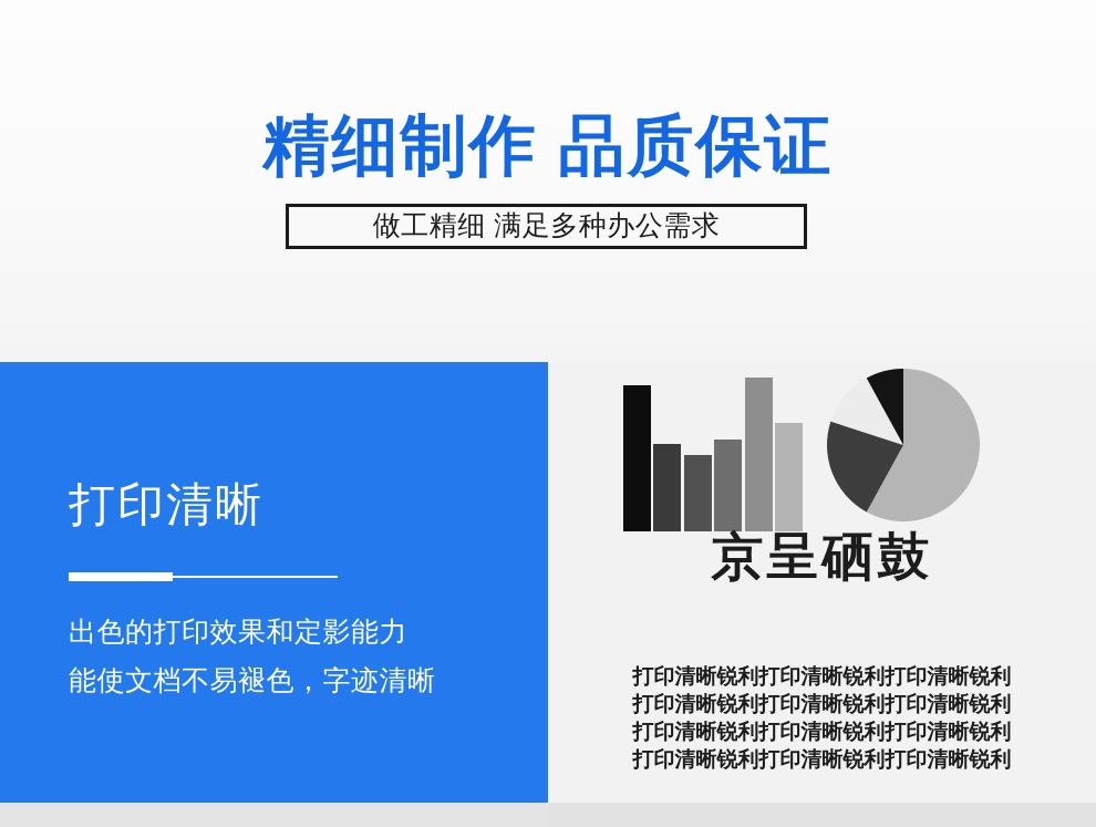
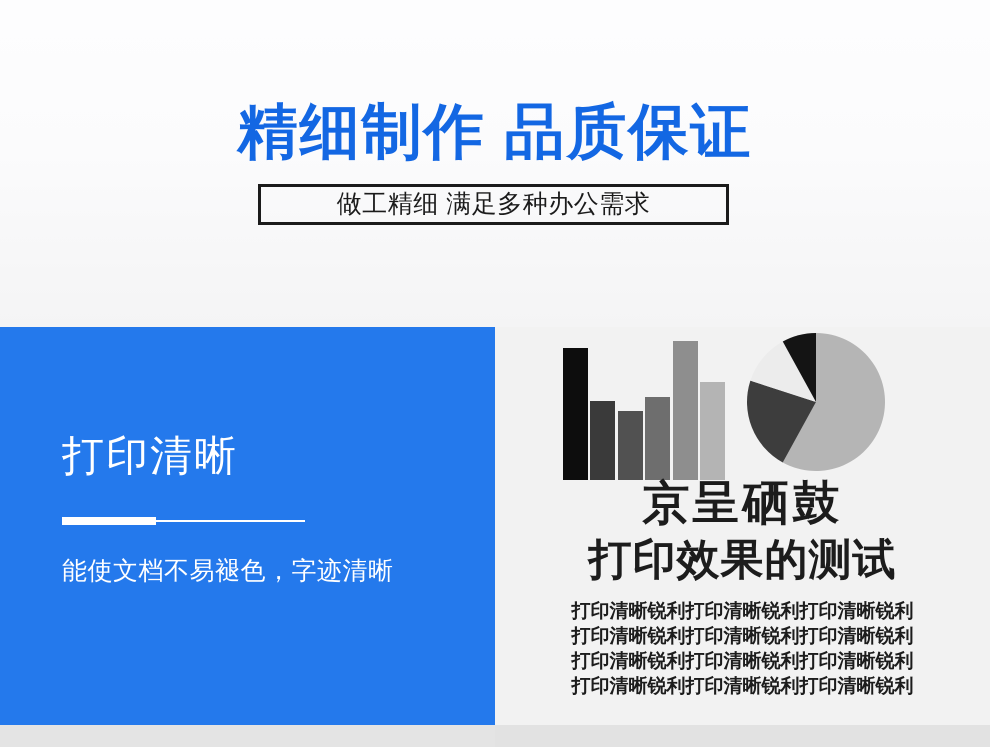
  精细制作 品质保证
  做工精细 满足多种办公需求
  打印清晰
- 出色的打印效果和定影能力
  能使文档不易褪色，字迹清晰
  京呈硒鼓
+ 打印效果的测试
  打印清晰锐利打印清晰锐利打印清晰锐利
  打印清晰锐利打印清晰锐利打印清晰锐利
  打印清晰锐利打印清晰锐利打印清晰锐利
  打印清晰锐利打印清晰锐利打印清晰锐利
